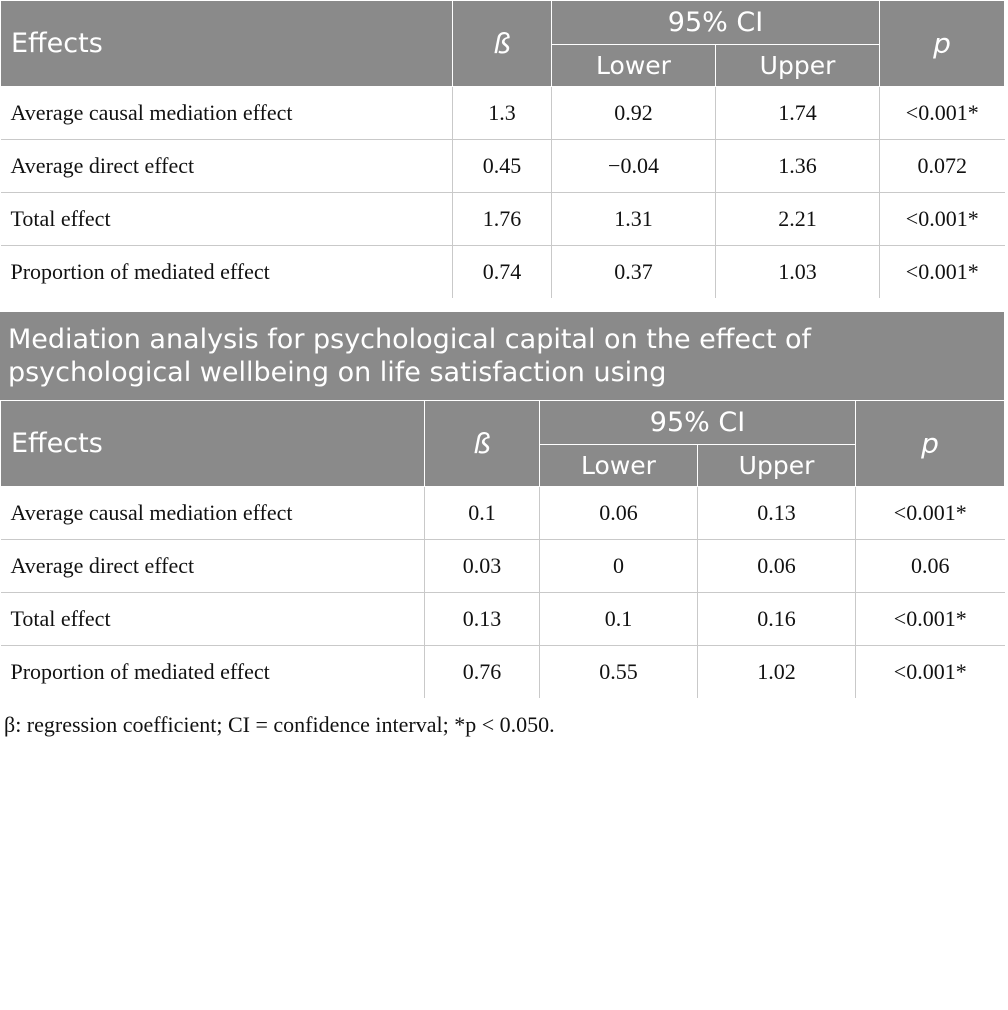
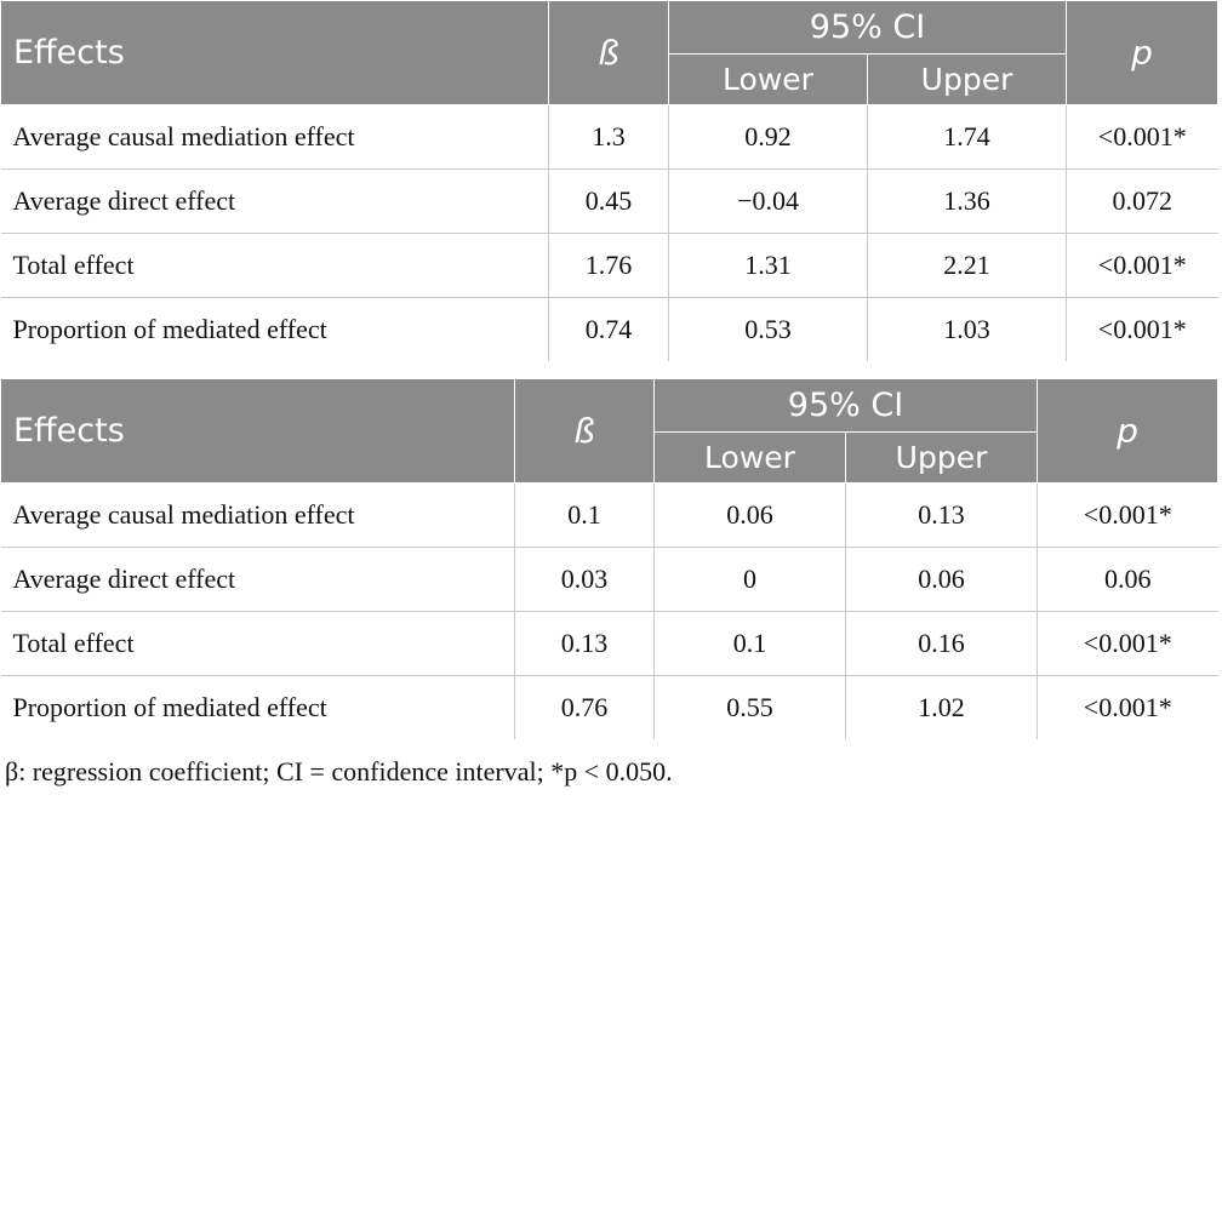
  Effects	ß	95% CI	p
  Lower	Upper
  Average causal mediation effect	1.3	0.92	1.74	<0.001*
  Average direct effect	0.45	−0.04	1.36	0.072
  Total effect	1.76	1.31	2.21	<0.001*
- Proportion of mediated effect	0.74	0.37	1.03	<0.001*
+ Proportion of mediated effect	0.74	0.53	1.03	<0.001*
- Mediation analysis for psychological capital on the effect of psychological wellbeing on life satisfaction using
  Effects	ß	95% CI	p
  Lower	Upper
  Average causal mediation effect	0.1	0.06	0.13	<0.001*
  Average direct effect	0.03	0	0.06	0.06
  Total effect	0.13	0.1	0.16	<0.001*
  Proportion of mediated effect	0.76	0.55	1.02	<0.001*
  β: regression coefficient; CI = confidence interval; *p < 0.050.
